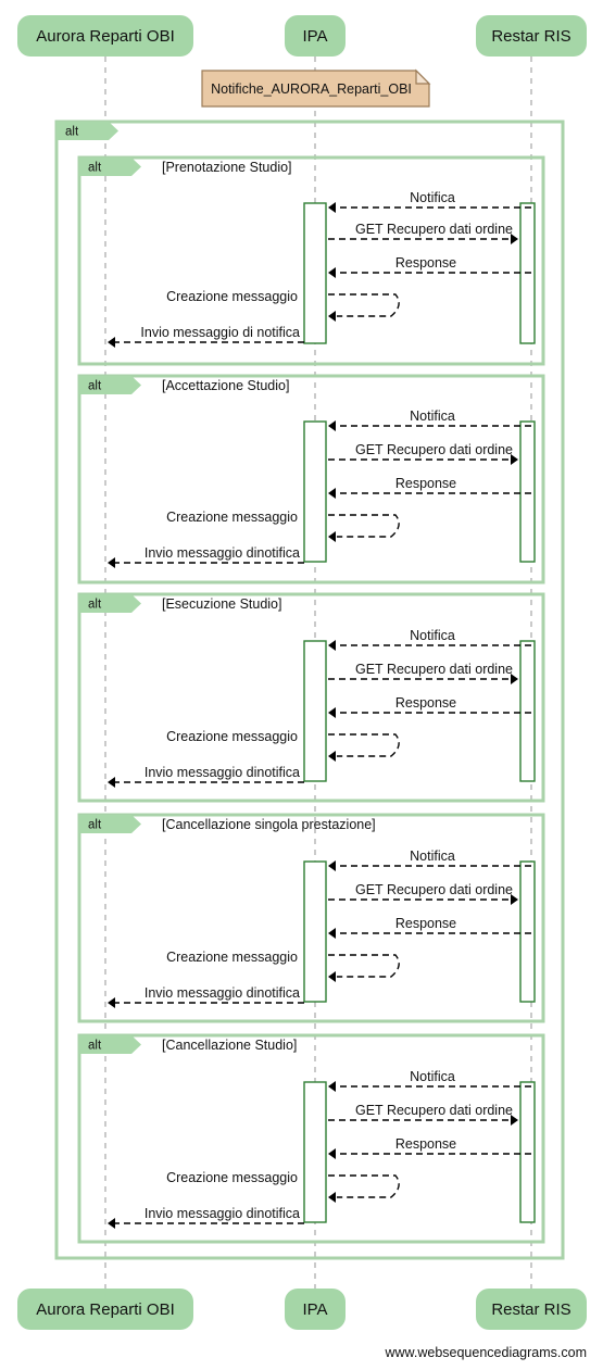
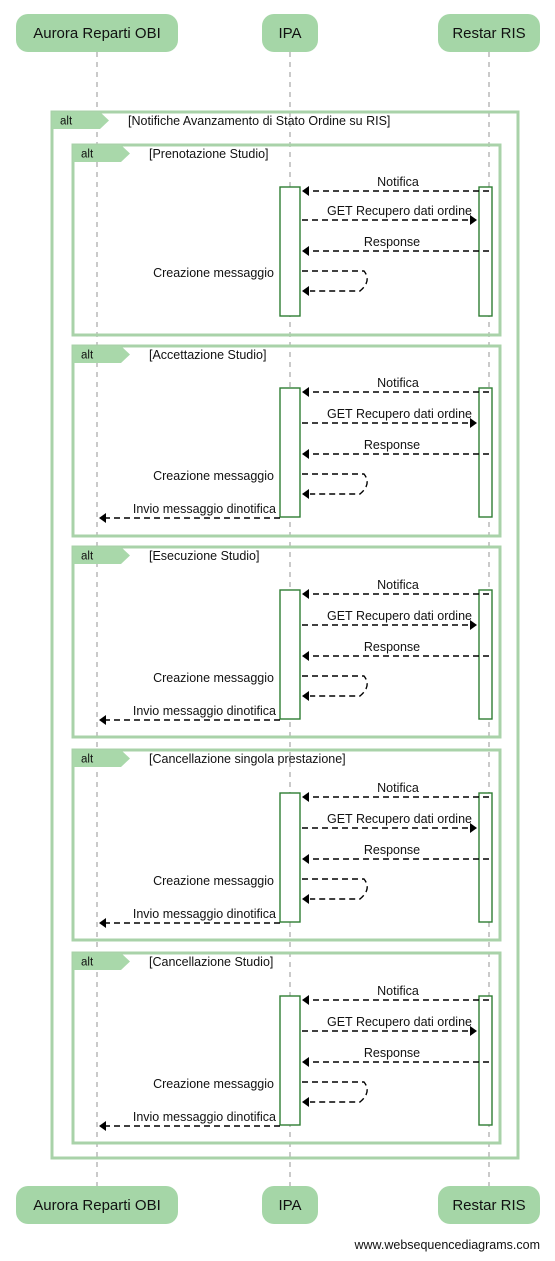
  alt
+ [Notifiche Avanzamento di Stato Ordine su RIS]
  alt
  [Prenotazione Studio]
  alt
  [Accettazione Studio]
  alt
  [Esecuzione Studio]
  alt
  [Cancellazione singola prestazione]
  alt
  [Cancellazione Studio]
  Notifica
  GET Recupero dati ordine
  Response
  Creazione messaggio
- Invio messaggio di notifica
  Notifica
  GET Recupero dati ordine
  Response
  Creazione messaggio
  Invio messaggio dinotifica
  Notifica
  GET Recupero dati ordine
  Response
  Creazione messaggio
  Invio messaggio dinotifica
  Notifica
  GET Recupero dati ordine
  Response
  Creazione messaggio
  Invio messaggio dinotifica
  Notifica
  GET Recupero dati ordine
  Response
  Creazione messaggio
  Invio messaggio dinotifica
- Notifiche_AURORA_Reparti_OBI
  Aurora Reparti OBI
  Aurora Reparti OBI
  IPA
  IPA
  Restar RIS
  Restar RIS
  www.websequencediagrams.com
